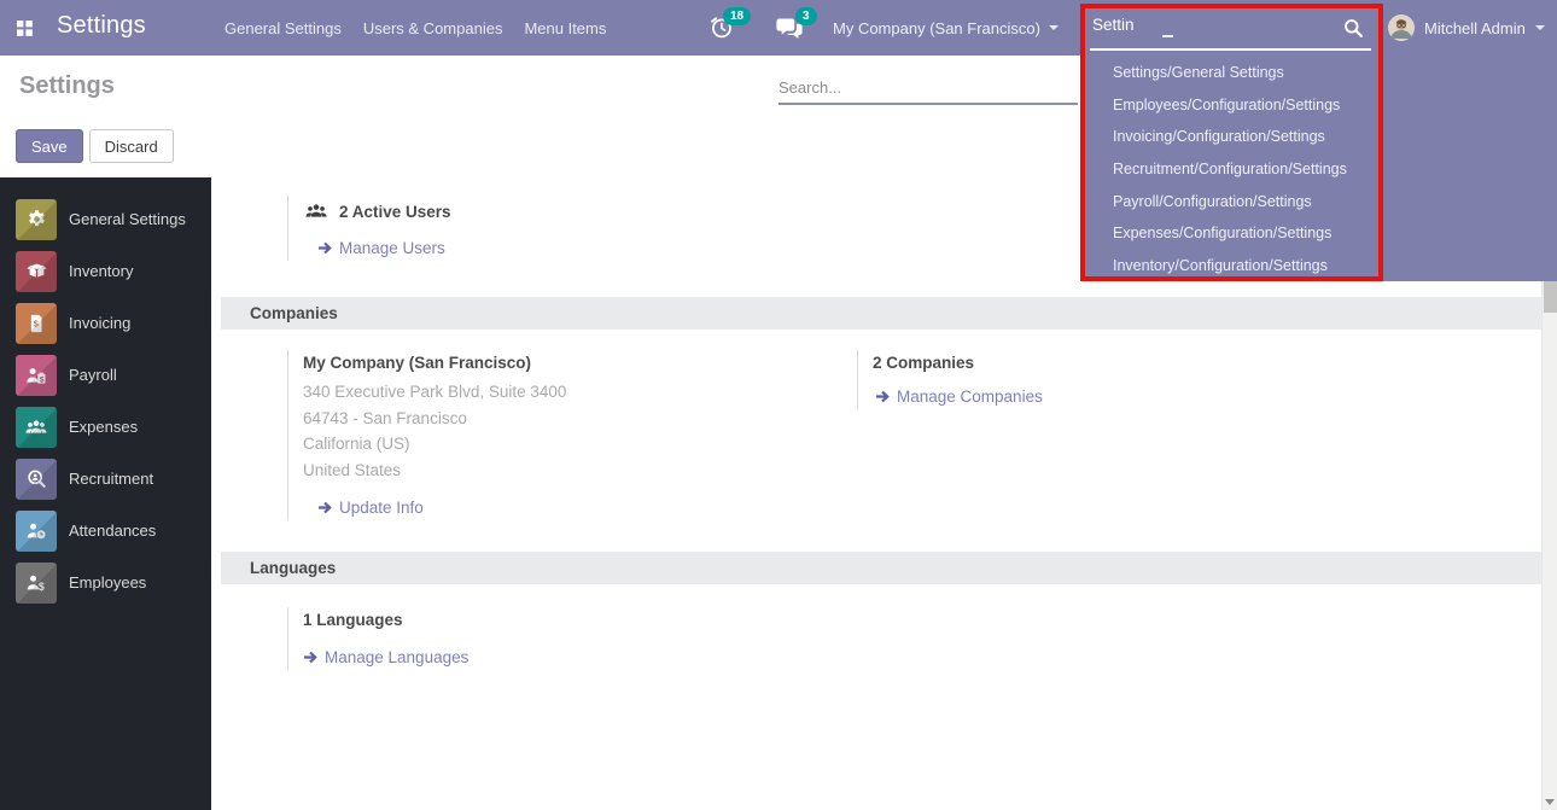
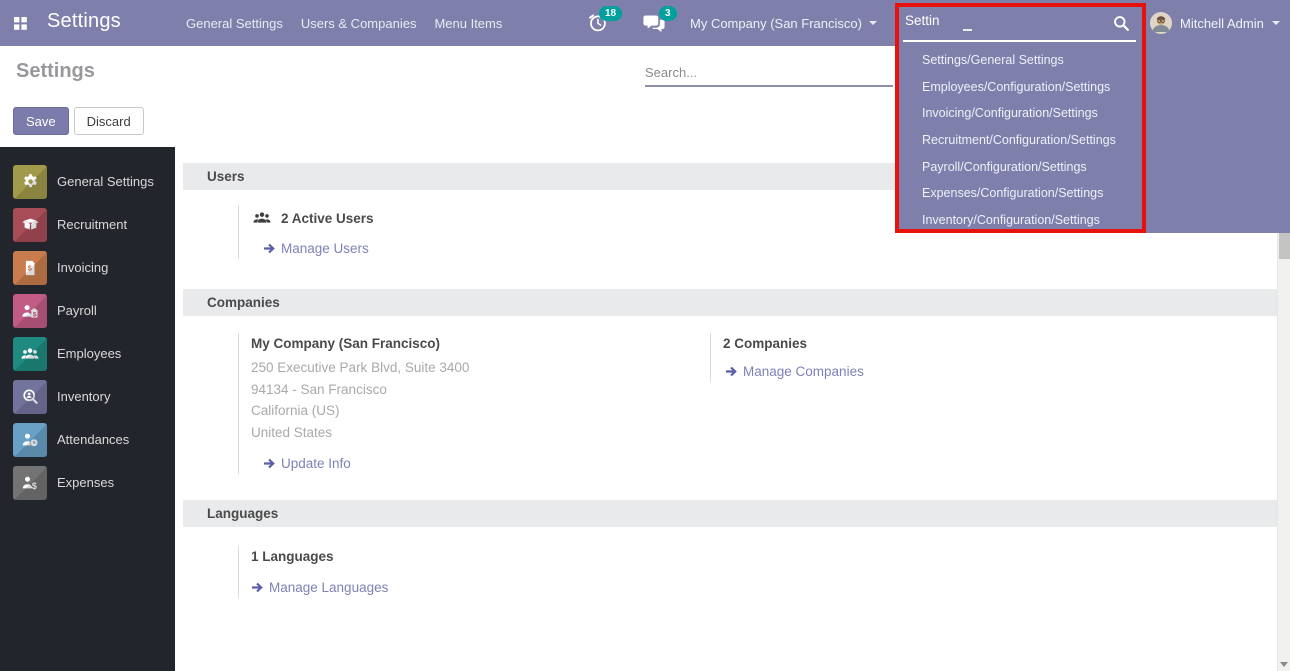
  Settings
  General Settings
  Users & Companies
  Menu Items
  18
  3
  My Company (San Francisco)
  Settings
  Save
  Discard
  Search...
  General Settings
- Inventory
+ Recruitment
  Invoicing
  Payroll
- Expenses
+ Employees
- Recruitment
+ Inventory
  Attendances
- Employees
+ Expenses
+ Users
  2 Active Users
  Manage Users
  Companies
  My Company (San Francisco)
- 340 Executive Park Blvd, Suite 3400
+ 250 Executive Park Blvd, Suite 3400
- 64743 - San Francisco
+ 94134 - San Francisco
  California (US)
  United States
  Update Info
  2 Companies
  Manage Companies
  Languages
  1 Languages
  Manage Languages
  Settin
  Settings/General Settings
  Employees/Configuration/Settings
  Invoicing/Configuration/Settings
  Recruitment/Configuration/Settings
  Payroll/Configuration/Settings
  Expenses/Configuration/Settings
  Inventory/Configuration/Settings
  Mitchell Admin
